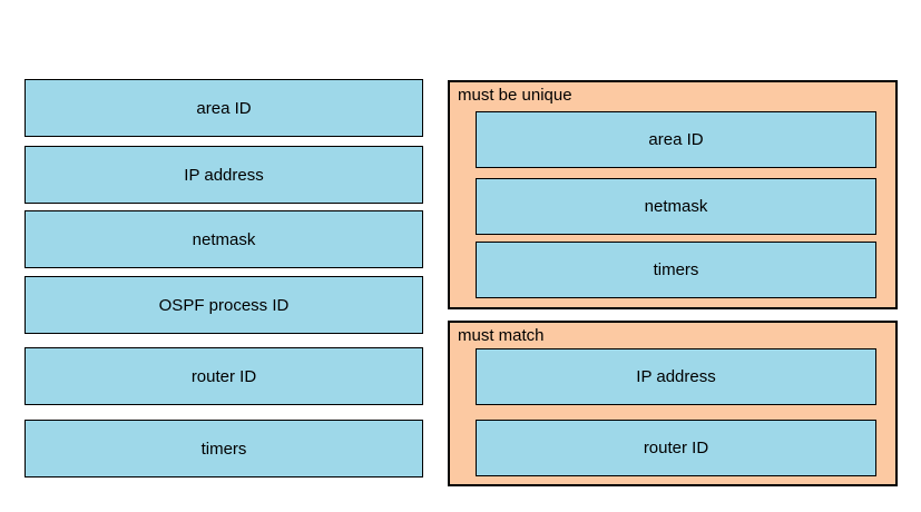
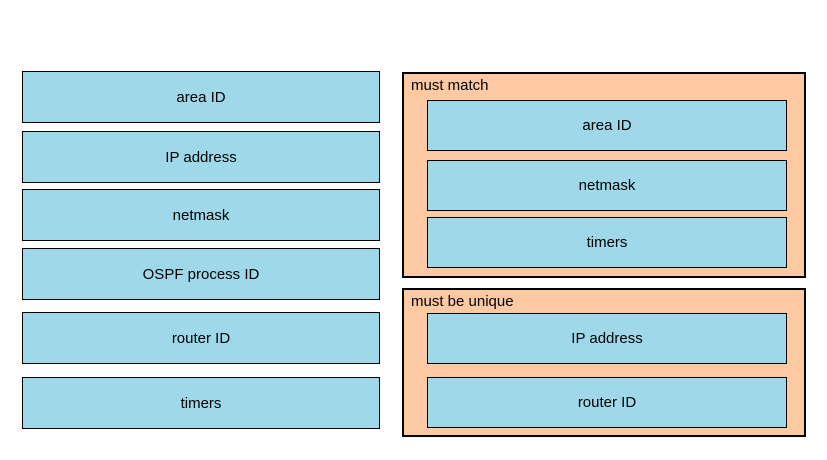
  area ID
  IP address
  netmask
  OSPF process ID
  router ID
  timers
- must be unique
+ must match
  area ID
  netmask
  timers
- must match
+ must be unique
  IP address
  router ID
